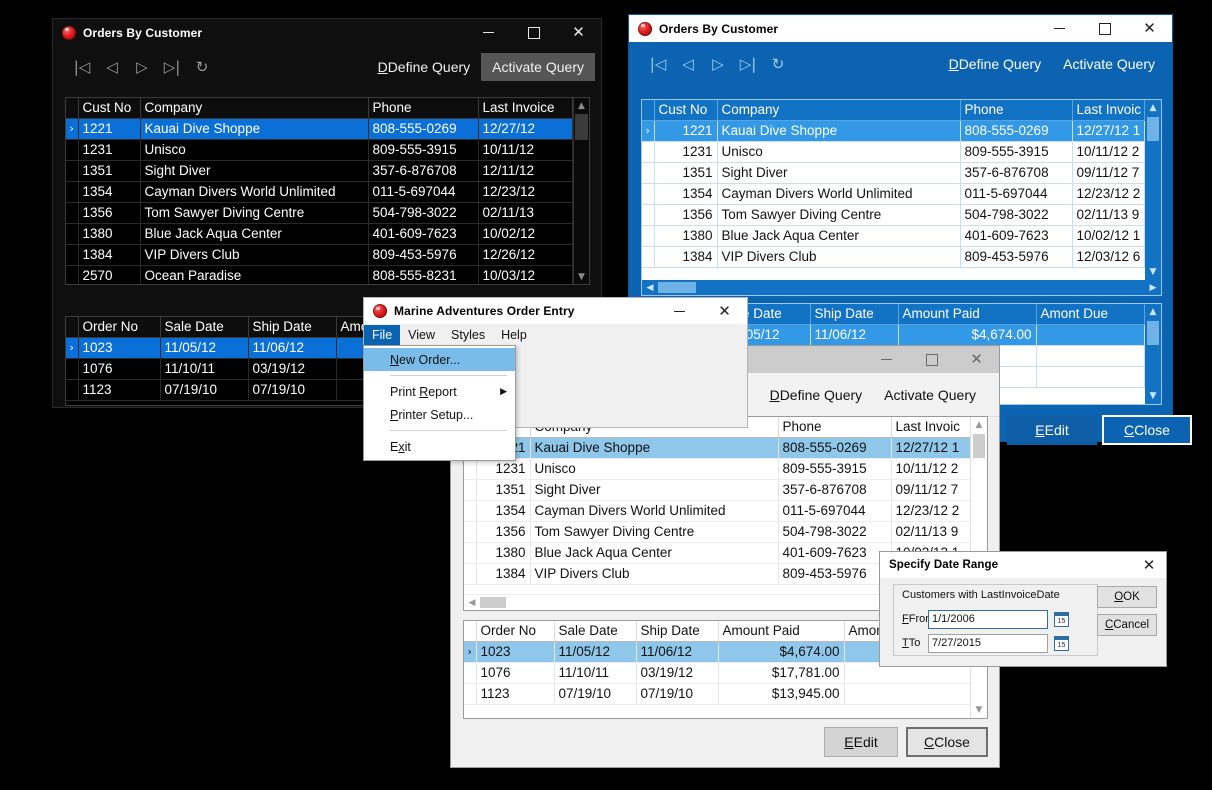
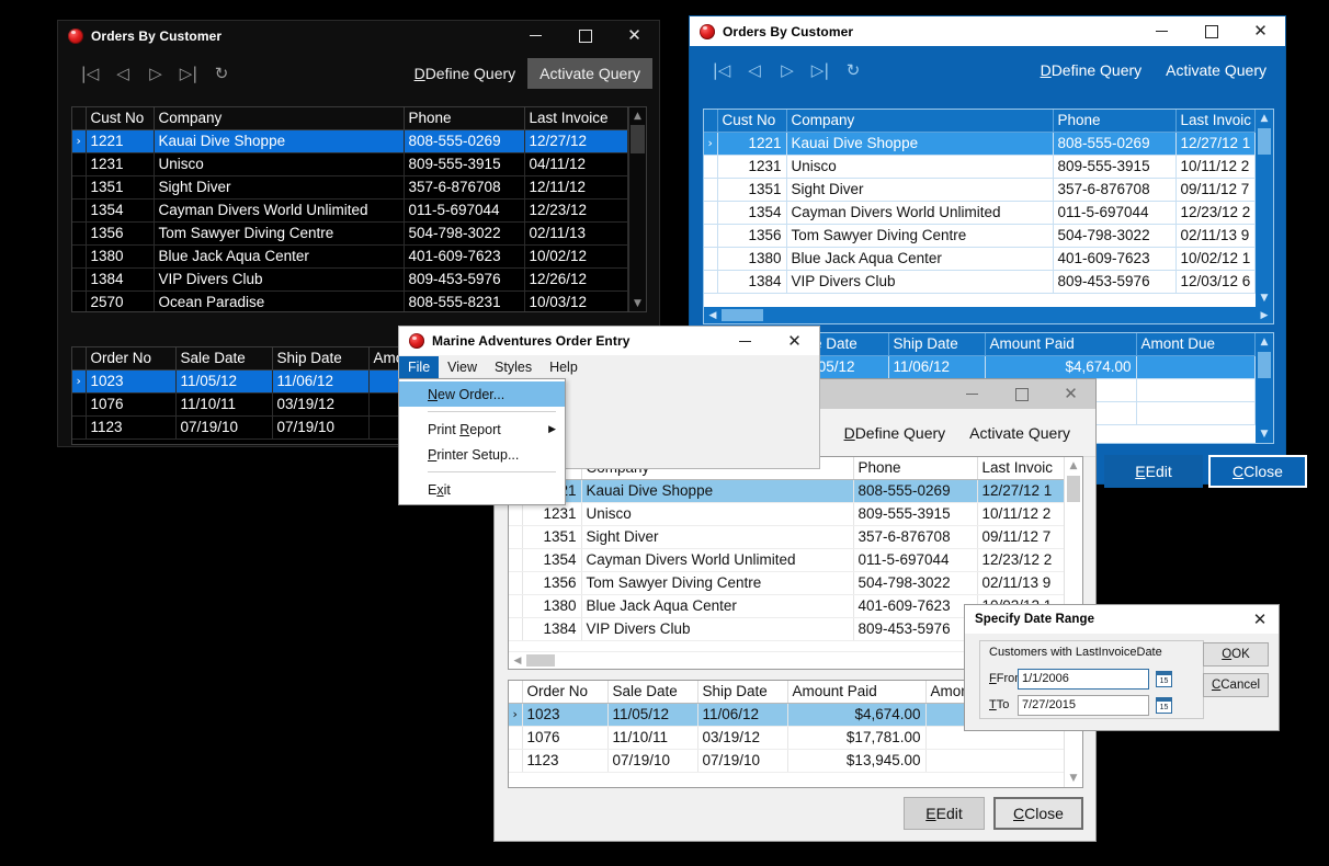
  Orders By Customer
  ✕
  |◁
  ◁
  ▷
  ▷|
  ↻
  DDefine Query
  Activate Query
  	Cust No	Company	Phone	Last Invoice
  ›	1221	Kauai Dive Shoppe	808-555-0269	12/27/12
- 	1231	Unisco	809-555-3915	10/11/12
+ 	1231	Unisco	809-555-3915	04/11/12
  	1351	Sight Diver	357-6-876708	12/11/12
  	1354	Cayman Divers World Unlimited	011-5-697044	12/23/12
  	1356	Tom Sawyer Diving Centre	504-798-3022	02/11/13
  	1380	Blue Jack Aqua Center	401-609-7623	10/02/12
  	1384	VIP Divers Club	809-453-5976	12/26/12
  	2570	Ocean Paradise	808-555-8231	10/03/12
  ▲
  ▼
  	Order No	Sale Date	Ship Date	Am
  ›	1023	11/05/12	11/06/12
  	1076	11/10/11	03/19/12
  	1123	07/19/10	07/19/10
  Orders By Customer
  ✕
  |◁
  ◁
  ▷
  ▷|
  ↻
  DDefine Query
  Activate Query
  	Cust No	Company	Phone	Last Invoic
  ›	1221	Kauai Dive Shoppe	808-555-0269	12/27/12 1
  	1231	Unisco	809-555-3915	10/11/12 2
  	1351	Sight Diver	357-6-876708	09/11/12 7
  	1354	Cayman Divers World Unlimited	011-5-697044	12/23/12 2
  	1356	Tom Sawyer Diving Centre	504-798-3022	02/11/13 9
  	1380	Blue Jack Aqua Center	401-609-7623	10/02/12 1
  	1384	VIP Divers Club	809-453-5976	12/03/12 6
  ▲
  ▼
  ◀
  ▶
  Date	Ship Date	Amount Paid	Amont Due
  05/12	11/06/12	$4,674.00
  ▲
  ▼
  E
  Edit
  C
  Close
  ✕
  DDefine Query
  Activate Query
  	1	Kauai Dive Shoppe	808-555-0269	12/27/12 1
  	1231	Unisco	809-555-3915	10/11/12 2
  	1351	Sight Diver	357-6-876708	09/11/12 7
  	1354	Cayman Divers World Unlimited	011-5-697044	12/23/12 2
  	1356	Tom Sawyer Diving Centre	504-798-3022	02/11/13 9
  	1380	Blue Jack Aqua Center	401-609-7623
  	1384	VIP Divers Club	809-453-5976
  ▲
  ◀
  	Order No	Sale Date	Ship Date	Amount Paid	Amo
  ›	1023	11/05/12	11/06/12	$4,674.00
  	1076	11/10/11	03/19/12	$17,781.00
  	1123	07/19/10	07/19/10	$13,945.00
  ▼
  E
  Edit
  C
  Close
  Marine Adventures Order Entry
  ✕
  File
  View
  Styles
  Help
  New Order...
  Print Report
  ▶
  Printer Setup...
  Exit
  Specify Date Range
  ✕
  Customers with LastInvoiceDate
  FFro
  1/1/2006
  TTo
  7/27/2015
  O
  OK
  C
  Cancel
